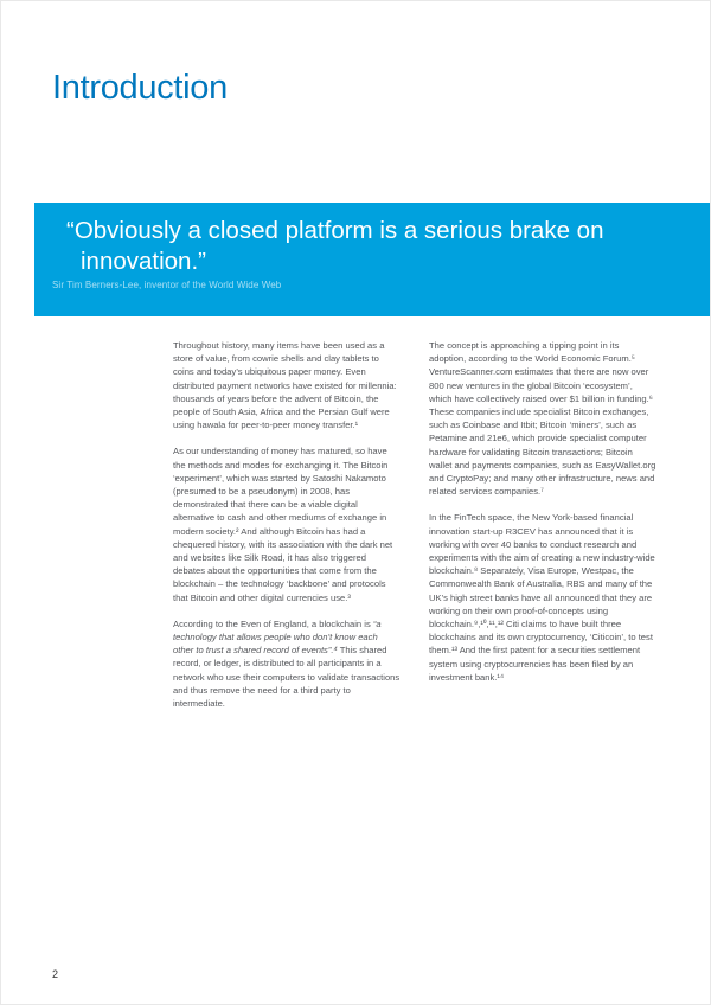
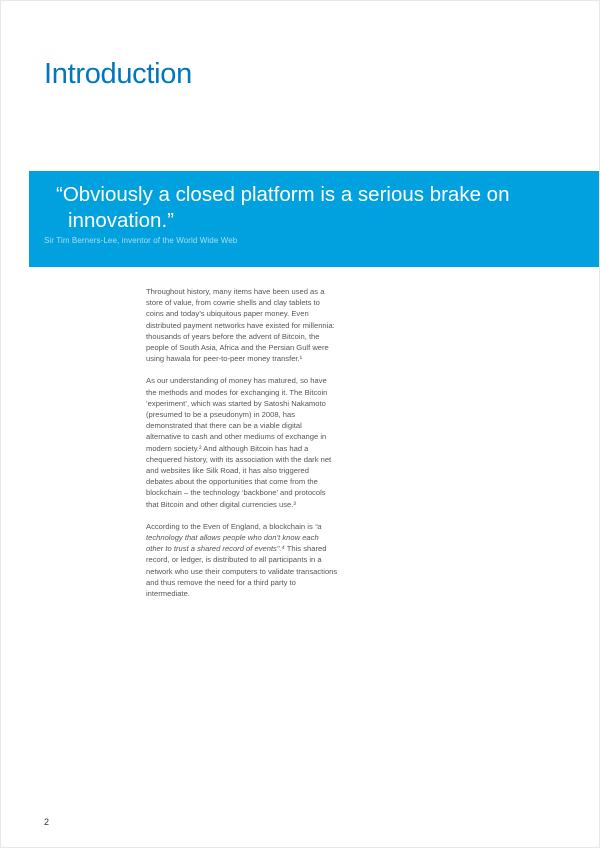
  Introduction
  “Obviously a closed platform is a serious brake on innovation.”
  Sir Tim Berners-Lee, inventor of the World Wide Web
  Throughout history, many items have been used as a store of value, from cowrie shells and clay tablets to coins and today’s ubiquitous paper money. Even distributed payment networks have existed for millennia: thousands of years before the advent of Bitcoin, the people of South Asia, Africa and the Persian Gulf were using hawala for peer-to-peer money transfer.¹
  As our understanding of money has matured, so have the methods and modes for exchanging it. The Bitcoin ‘experiment’, which was started by Satoshi Nakamoto (presumed to be a pseudonym) in 2008, has demonstrated that there can be a viable digital alternative to cash and other mediums of exchange in modern society.² And although Bitcoin has had a chequered history, with its association with the dark net and websites like Silk Road, it has also triggered debates about the opportunities that come from the blockchain – the technology ‘backbone’ and protocols that Bitcoin and other digital currencies use.³
  According to the Even of England, a blockchain is “a technology that allows people who don’t know each other to trust a shared record of events”.⁴ This shared record, or ledger, is distributed to all participants in a network who use their computers to validate transactions and thus remove the need for a third party to intermediate.
- The concept is approaching a tipping point in its adoption, according to the World Economic Forum.⁵ VentureScanner.com estimates that there are now over 800 new ventures in the global Bitcoin ‘ecosystem’, which have collectively raised over $1 billion in funding.⁶ These companies include specialist Bitcoin exchanges, such as Coinbase and Itbit; Bitcoin ‘miners’, such as Petamine and 21e6, which provide specialist computer hardware for validating Bitcoin transactions; Bitcoin wallet and payments companies, such as EasyWallet.org and CryptoPay; and many other infrastructure, news and related services companies.⁷
- In the FinTech space, the New York-based financial innovation start-up R3CEV has announced that it is working with over 40 banks to conduct research and experiments with the aim of creating a new industry-wide blockchain.⁸ Separately, Visa Europe, Westpac, the Commonwealth Bank of Australia, RBS and many of the UK’s high street banks have all announced that they are working on their own proof-of-concepts using blockchain.⁹,¹⁰,¹¹,¹² Citi claims to have built three blockchains and its own cryptocurrency, ‘Citicoin’, to test them.¹³ And the first patent for a securities settlement system using cryptocurrencies has been filed by an investment bank.¹⁴
  2
